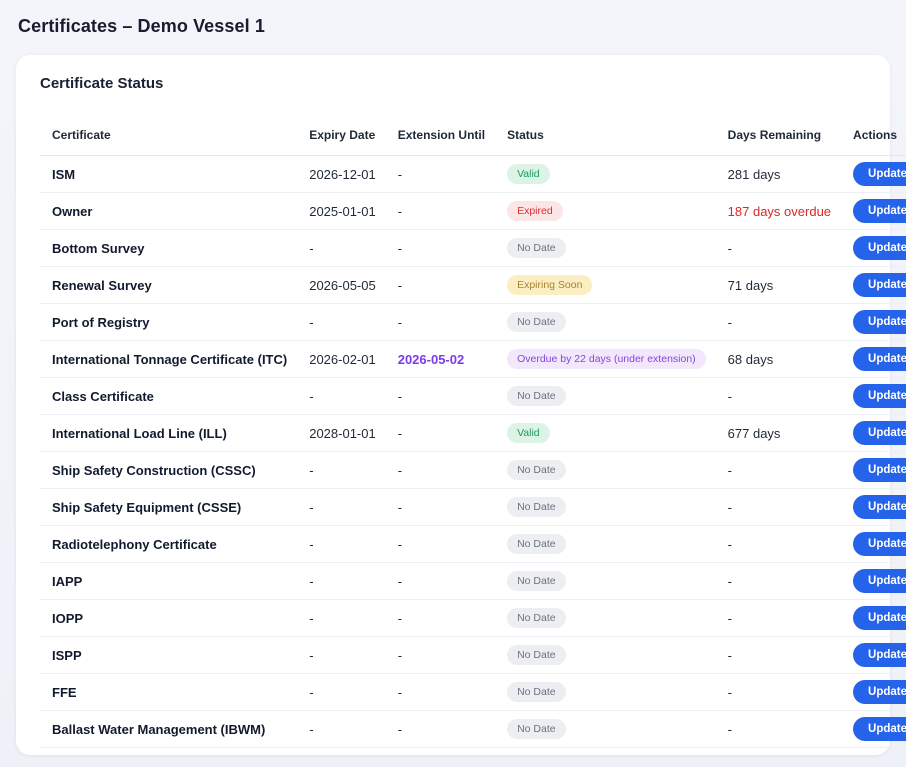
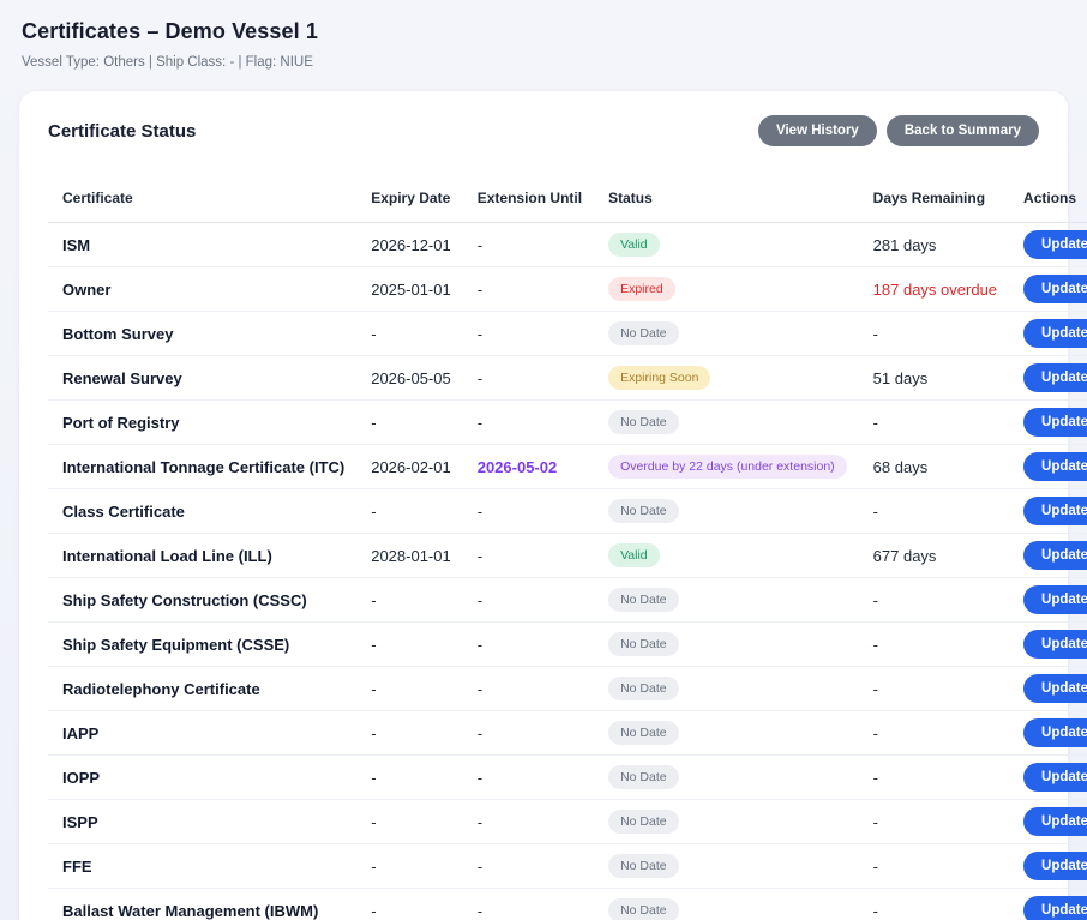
  Certificates – Demo Vessel 1
+ Vessel Type: Others | Ship Class: - | Flag: NIUE
  Certificate Status
+ View History
+ Back to Summary
  Certificate	Expiry Date	Extension Until	Status	Days Remaining	Actions
  ISM	2026-12-01	-	Valid	281 days	Update
  Owner	2025-01-01	-	Expired	187 days overdue	Update
  Bottom Survey	-	-	No Date	-	Update
- Renewal Survey	2026-05-05	-	Expiring Soon	71 days	Update
+ Renewal Survey	2026-05-05	-	Expiring Soon	51 days	Update
  Port of Registry	-	-	No Date	-	Update
  International Tonnage Certificate (ITC)	2026-02-01	2026-05-02	Overdue by 22 days (under extension)	68 days	Update
  Class Certificate	-	-	No Date	-	Update
  International Load Line (ILL)	2028-01-01	-	Valid	677 days	Update
  Ship Safety Construction (CSSC)	-	-	No Date	-	Update
  Ship Safety Equipment (CSSE)	-	-	No Date	-	Update
  Radiotelephony Certificate	-	-	No Date	-	Update
  IAPP	-	-	No Date	-	Update
  IOPP	-	-	No Date	-	Update
  ISPP	-	-	No Date	-	Update
  FFE	-	-	No Date	-	Update
  Ballast Water Management (IBWM)	-	-	No Date	-	Update
